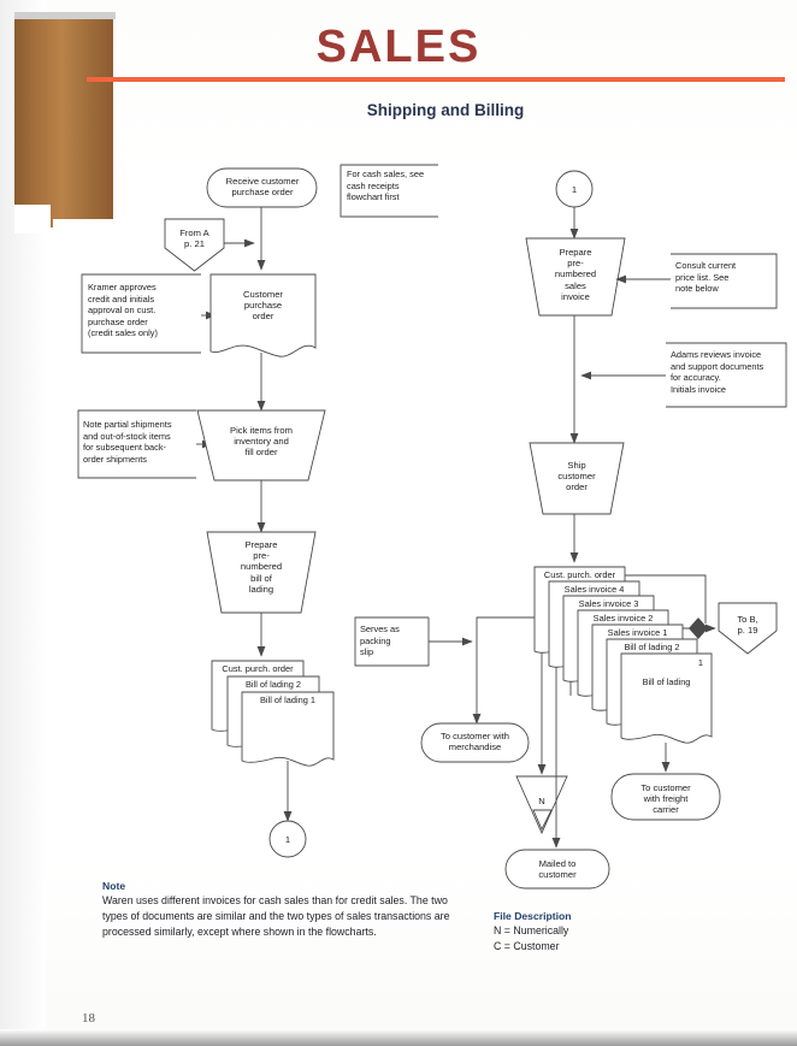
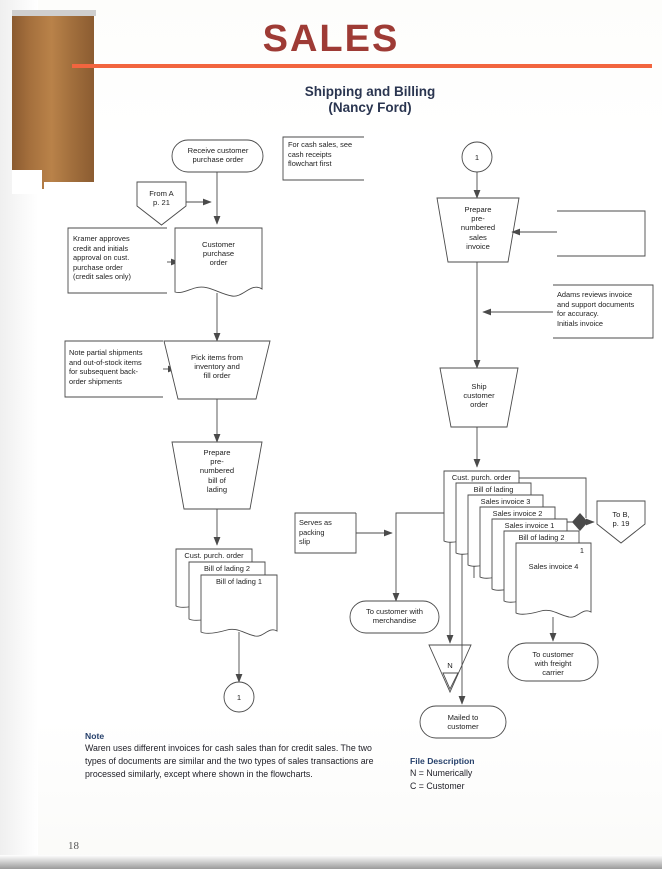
  SALES
  Shipping and Billing
+ (Nancy Ford)
  Receive customer
  purchase order
  From A
  p. 21
  Kramer approves
  credit and initials
  approval on cust.
  purchase order
  (credit sales only)
  Customer
  purchase
  order
  Note partial shipments
  and out-of-stock items
  for subsequent back-
  order shipments
  Pick items from
  inventory and
  fill order
  Prepare
  pre-
  numbered
  bill of
  lading
  Cust. purch. order
  Bill of lading 2
  Bill of lading 1
  1
  For cash sales, see
  cash receipts
  flowchart first
  1
  Prepare
  pre-
  numbered
  sales
  invoice
- Consult current
- price list. See
- note below
  Adams reviews invoice
  and support documents
  for accuracy.
  Initials invoice
  Ship
  customer
  order
  Cust. purch. order
- Sales invoice 4
+ Bill of lading
  Sales invoice 3
  Sales invoice 2
  Sales invoice 1
  Bill of lading 2
- Bill of lading
+ Sales invoice 4
  1
  Serves as
  packing
  slip
  To B,
  p. 19
  To customer with
  merchandise
  N
  Mailed to
  customer
  To customer
  with freight
  carrier
  Note
  Waren uses different invoices for cash sales than for credit sales. The two types of documents are similar and the two types of sales transactions are processed similarly, except where shown in the flowcharts.
  File Description
  N = Numerically
  C = Customer
  18
